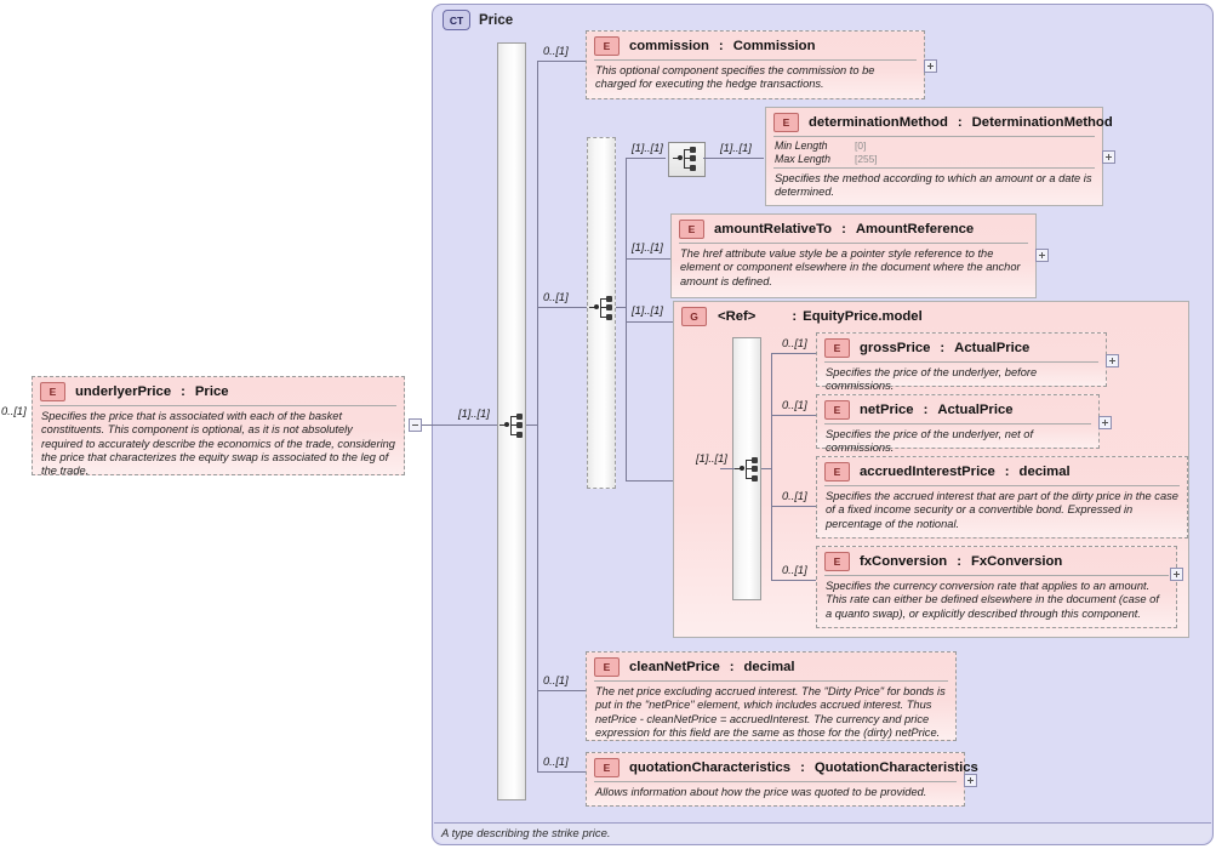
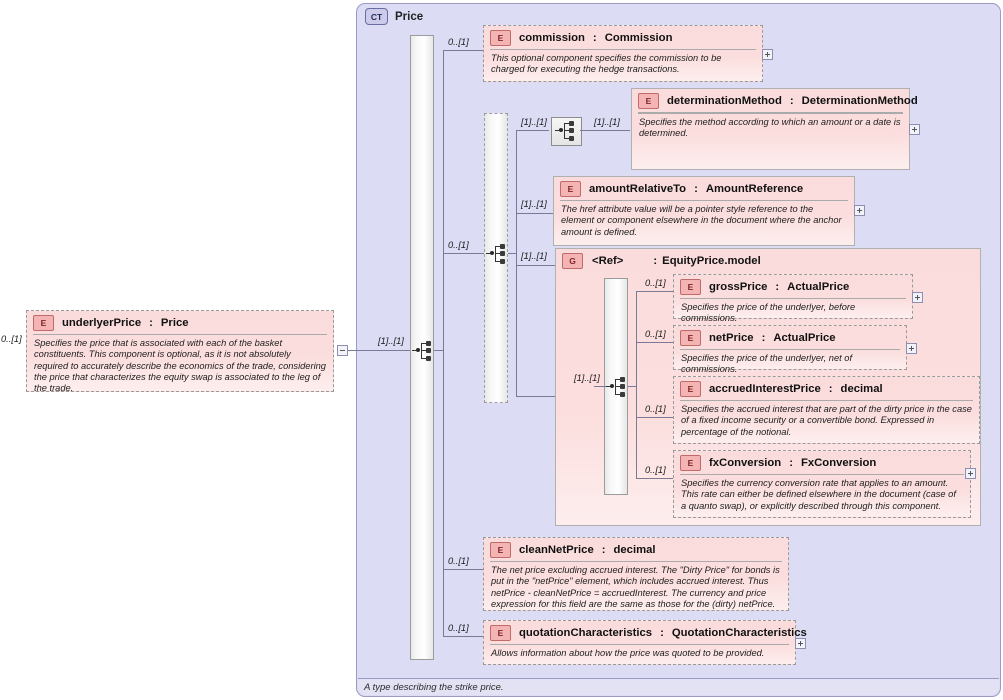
  CT
  Price
  A type describing the strike price.
  E
  underlyerPrice
  :
  Price
  Specifies the price that is associated with each of the basket constituents. This component is optional, as it is not absolutely required to accurately describe the economics of the trade, considering the price that characterizes the equity swap is associated to the leg of the trade.
  0..[1]
  [1]..[1]
  0..[1]
  0..[1]
  0..[1]
  0..[1]
  E
  commission
  :
  Commission
  This optional component specifies the commission to be charged for executing the hedge transactions.
  [1]..[1]
  [1]..[1]
  [1]..[1]
  [1]..[1]
  E
  determinationMethod
  :
  DeterminationMethod
- Min Length
- [0]
- Max Length
- [255]
  Specifies the method according to which an amount or a date is determined.
  E
  amountRelativeTo
  :
  AmountReference
- The href attribute value style be a pointer style reference to the element or component elsewhere in the document where the anchor amount is defined.
+ The href attribute value will be a pointer style reference to the element or component elsewhere in the document where the anchor amount is defined.
  G
  <Ref>
  :
  EquityPrice.model
  [1]..[1]
  0..[1]
  0..[1]
  0..[1]
  0..[1]
  E
  grossPrice
  :
  ActualPrice
  Specifies the price of the underlyer, before commissions.
  E
  netPrice
  :
  ActualPrice
  Specifies the price of the underlyer, net of commissions.
  E
  accruedInterestPrice
  :
  decimal
  Specifies the accrued interest that are part of the dirty price in the case of a fixed income security or a convertible bond. Expressed in percentage of the notional.
  E
  fxConversion
  :
  FxConversion
  Specifies the currency conversion rate that applies to an amount. This rate can either be defined elsewhere in the document (case of a quanto swap), or explicitly described through this component.
  E
  cleanNetPrice
  :
  decimal
  The net price excluding accrued interest. The "Dirty Price" for bonds is put in the "netPrice" element, which includes accrued interest. Thus netPrice - cleanNetPrice = accruedInterest. The currency and price expression for this field are the same as those for the (dirty) netPrice.
  E
  quotationCharacteristics
  :
  QuotationCharacteristics
  Allows information about how the price was quoted to be provided.
